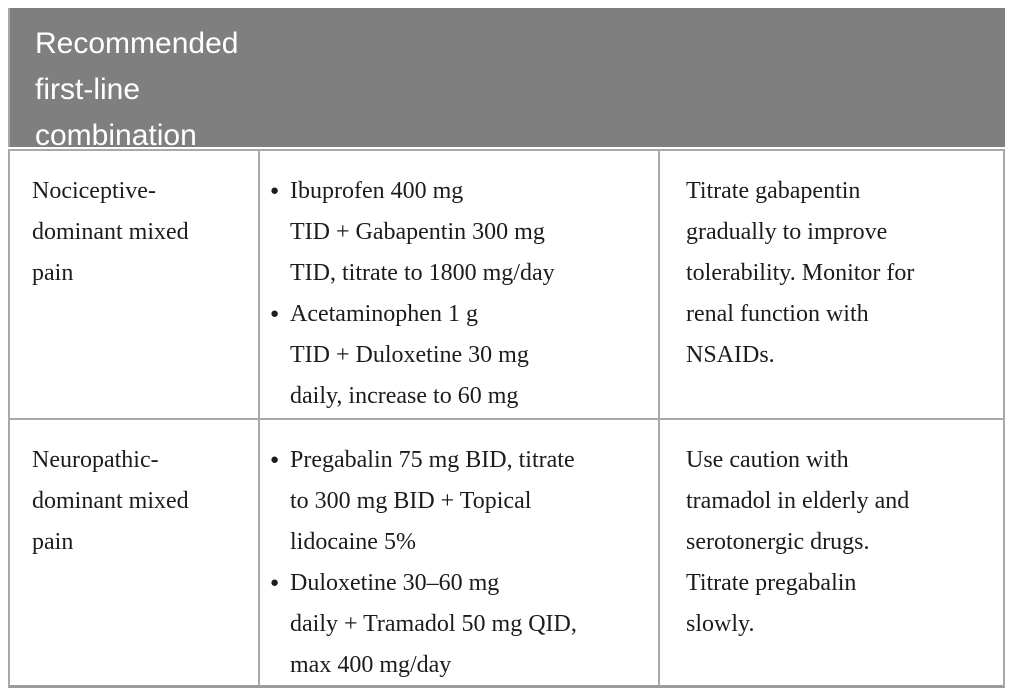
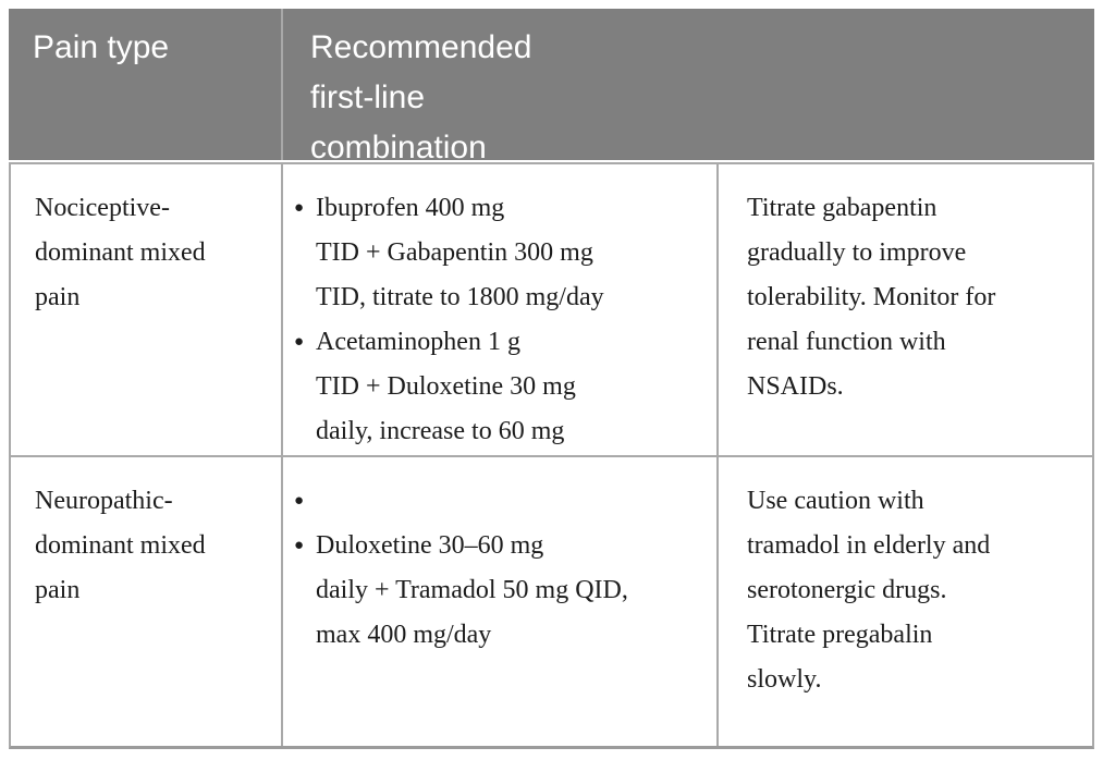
+ Pain type
  Recommended
  first-line
  combination
  Nociceptive-
  dominant mixed
  pain
  ●
  Ibuprofen 400 mg
  TID + Gabapentin 300 mg
  TID, titrate to 1800 mg/day
  ●
  Acetaminophen 1 g
  TID + Duloxetine 30 mg
  daily, increase to 60 mg
  Titrate gabapentin
  gradually to improve
  tolerability. Monitor for
  renal function with
  NSAIDs.
  Neuropathic-
  dominant mixed
  pain
  ●
- Pregabalin 75 mg BID, titrate
- to 300 mg BID + Topical
- lidocaine 5%
  ●
  Duloxetine 30–60 mg
  daily + Tramadol 50 mg QID,
  max 400 mg/day
  Use caution with
  tramadol in elderly and
  serotonergic drugs.
  Titrate pregabalin
  slowly.
